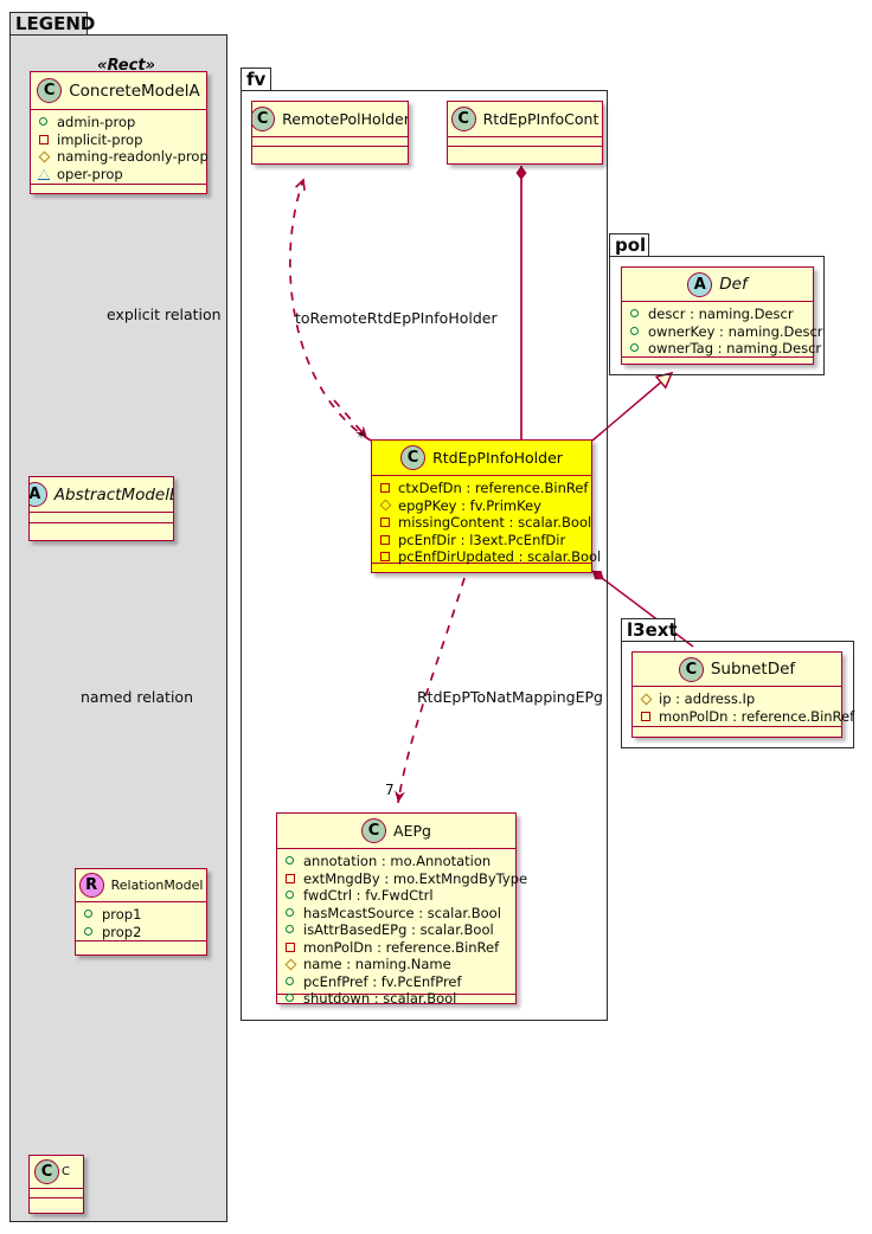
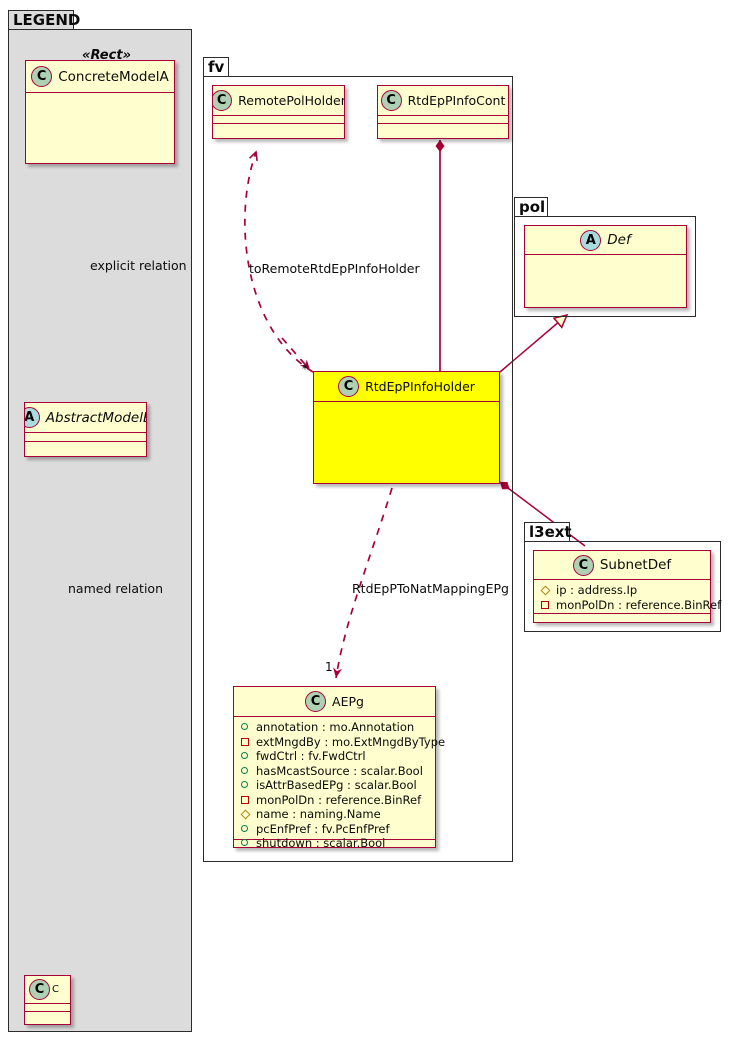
  LEGEND
  «Rect»
  C
  ConcreteModelA
- admin-prop
- implicit-prop
- naming-readonly-prop
- oper-prop
  explicit relation
  A
  AbstractModel
  named relation
- R
- RelationModel
- prop1
- prop2
  C
  C
  fv
  C
  RemotePolHolder
  C
  RtdEpPInfoCont
  toRemoteRtdEpPInfoHolder
  *
  C
  RtdEpPInfoHolder
- ctxDefDn : reference.BinRef
- epgPKey : fv.PrimKey
- missingContent : scalar.Bool
- pcEnfDir : l3ext.PcEnfDir
- pcEnfDirUpdated : scalar.Bool
  RtdEpPToNatMappingEPg
- 7
+ 1
  C
  AEPg
  annotation : mo.Annotation
  extMngdBy : mo.ExtMngdByType
  fwdCtrl : fv.FwdCtrl
  hasMcastSource : scalar.Bool
  isAttrBasedEPg : scalar.Bool
  monPolDn : reference.BinRef
  name : naming.Name
  pcEnfPref : fv.PcEnfPref
  shutdown : scalar.Bool
  pol
  A
  Def
- descr : naming.Descr
- ownerKey : naming.Descr
- ownerTag : naming.Descr
  l3ext
  C
  SubnetDef
  ip : address.Ip
  monPolDn : reference.BinRef
